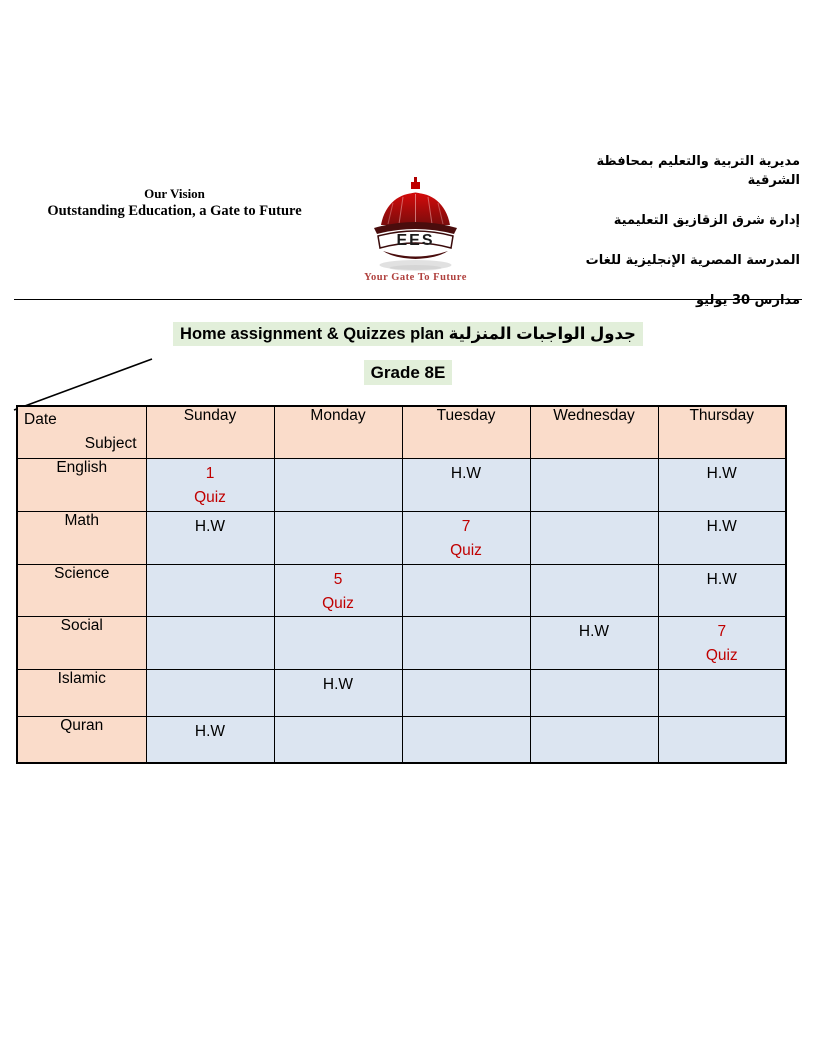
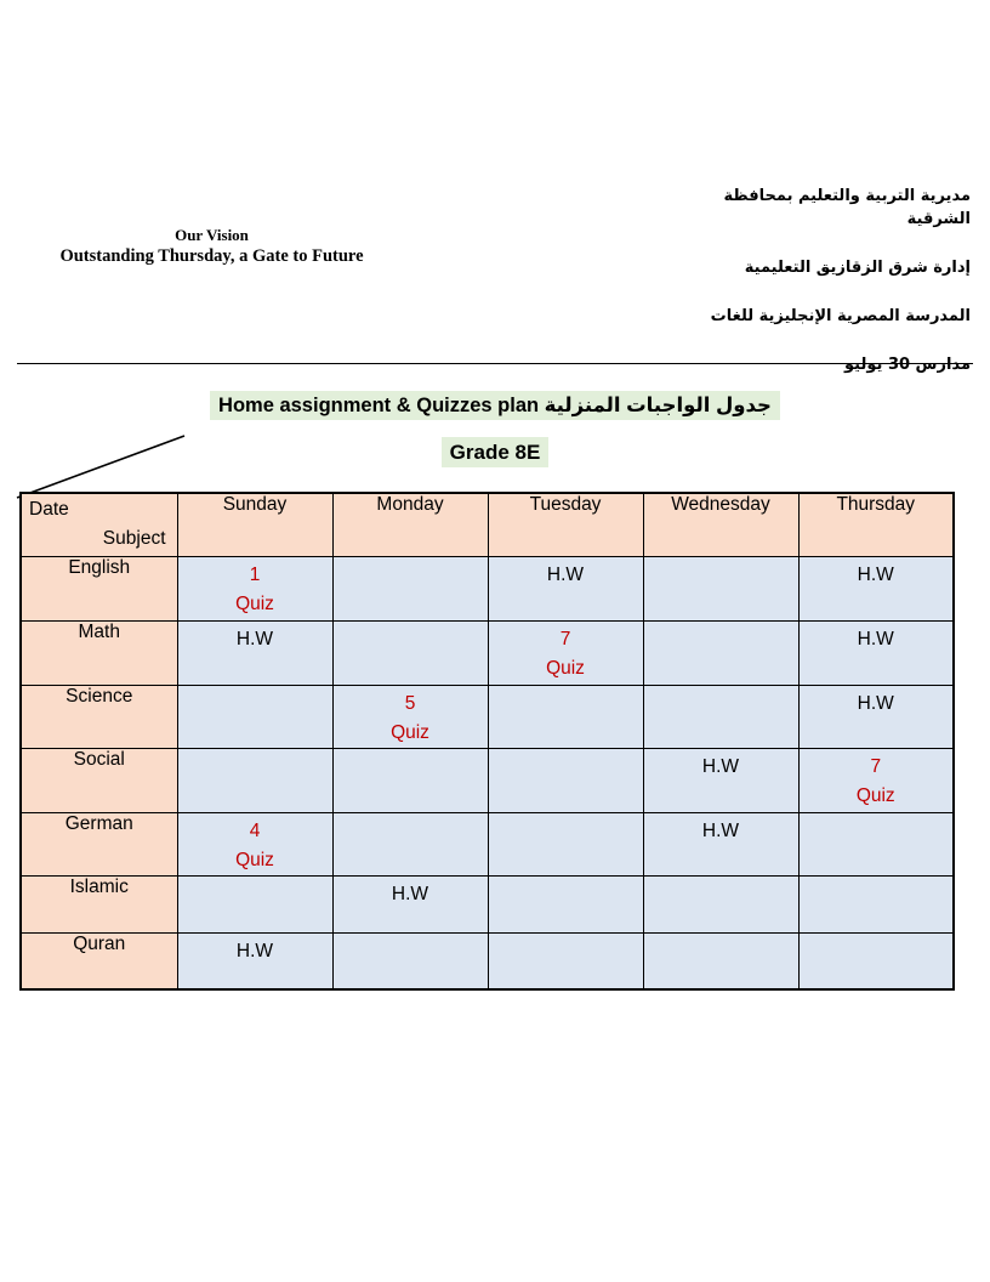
  Our Vision
- Outstanding Education, a Gate to Future
+ Outstanding Thursday, a Gate to Future
- EES
- Your Gate To Future
  مديرية التربية والتعليم بمحافظة الشرقية
  إدارة شرق الزقازيق التعليمية
  المدرسة المصرية الإنجليزية للغات
  مدارس 30 يوليو
  Home assignment & Quizzes plan جدول الواجبات المنزلية
  Grade 8E
  Date Subject	Sunday	Monday	Tuesday	Wednesday	Thursday
  English	1 Quiz		H.W		H.W
  Math	H.W		7 Quiz		H.W
  Science		5 Quiz			H.W
  Social				H.W	7 Quiz
+ German	4 Quiz			H.W
  Islamic		H.W
  Quran	H.W
